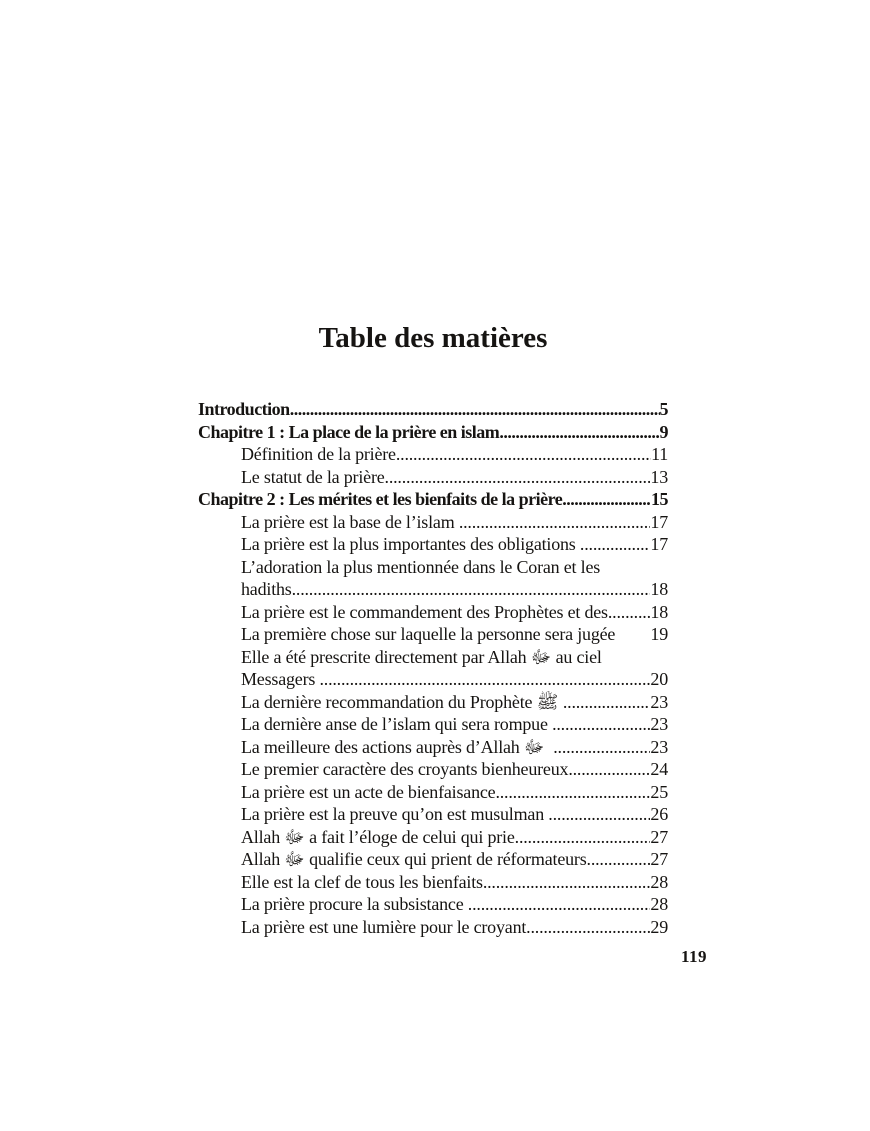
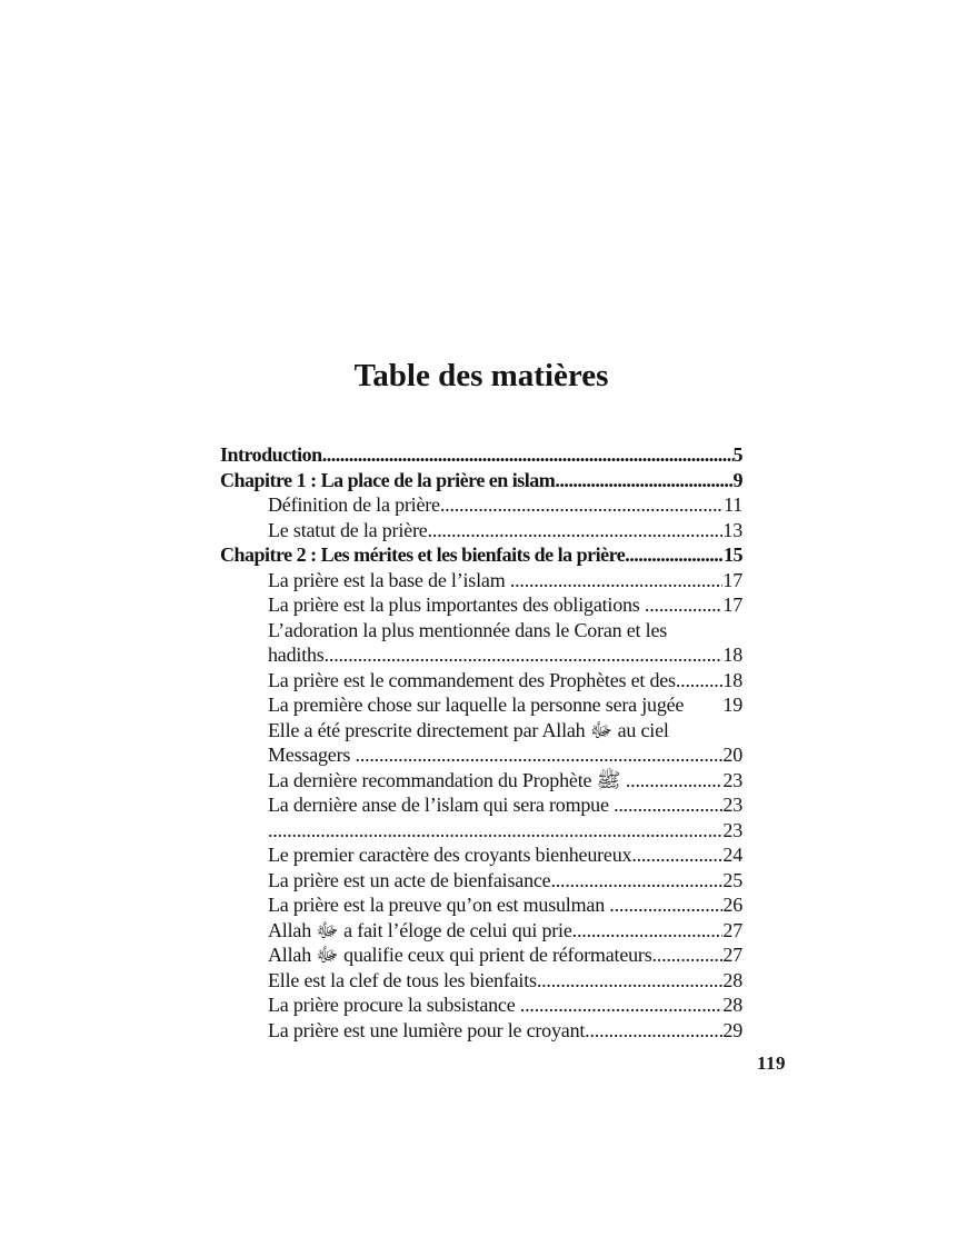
  Table des matières
  Introduction
  5
  Chapitre 1 : La place de la prière en islam
  9
  Définition de la prière
  11
  Le statut de la prière
  13
  Chapitre 2 : Les mérites et les bienfaits de la prière
  15
  La prière est la base de l’islam
  17
  La prière est la plus importantes des obligations
  17
  L’adoration la plus mentionnée dans le Coran et les
  hadiths
  18
  La prière est le commandement des Prophètes et des
  18
  La première chose sur laquelle la personne sera jugée
  19
  Elle a été prescrite directement par Allah ﷻ au ciel
  Messagers
  20
  La dernière recommandation du Prophète ﷺ
  23
  La dernière anse de l’islam qui sera rompue
  23
- La meilleure des actions auprès d’Allah ﷻ
  23
  Le premier caractère des croyants bienheureux
  24
  La prière est un acte de bienfaisance
  25
  La prière est la preuve qu’on est musulman
  26
  Allah ﷻ a fait l’éloge de celui qui prie
  27
  Allah ﷻ qualifie ceux qui prient de réformateurs
  27
  Elle est la clef de tous les bienfaits
  28
  La prière procure la subsistance
  28
  La prière est une lumière pour le croyant
  29
  119
